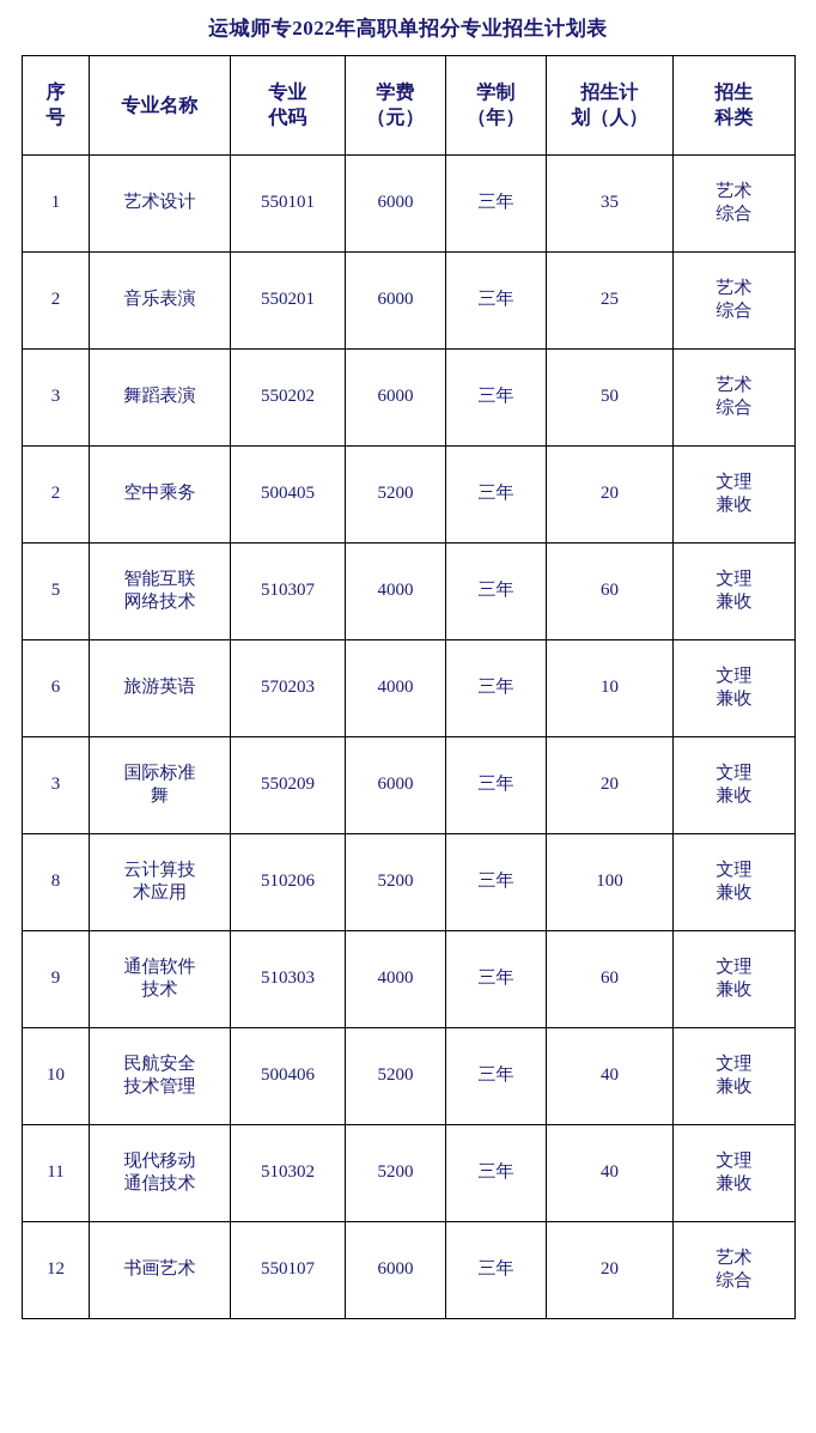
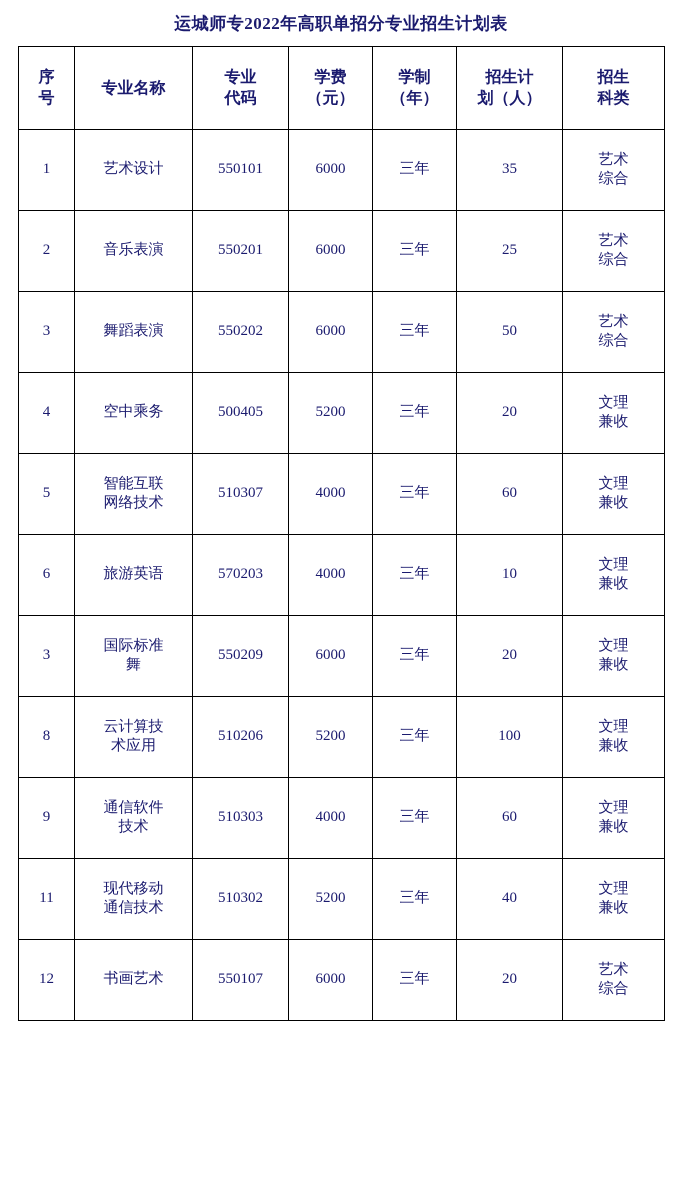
  运城师专2022年高职单招分专业招生计划表
  序 号	专业名称	专业 代码	学费 （元）	学制 （年）	招生计 划（人）	招生 科类
  1	艺术设计	550101	6000	三年	35	艺术 综合
  2	音乐表演	550201	6000	三年	25	艺术 综合
  3	舞蹈表演	550202	6000	三年	50	艺术 综合
- 2	空中乘务	500405	5200	三年	20	文理 兼收
+ 4	空中乘务	500405	5200	三年	20	文理 兼收
  5	智能互联 网络技术	510307	4000	三年	60	文理 兼收
  6	旅游英语	570203	4000	三年	10	文理 兼收
  3	国际标准 舞	550209	6000	三年	20	文理 兼收
  8	云计算技 术应用	510206	5200	三年	100	文理 兼收
  9	通信软件 技术	510303	4000	三年	60	文理 兼收
- 10	民航安全 技术管理	500406	5200	三年	40	文理 兼收
  11	现代移动 通信技术	510302	5200	三年	40	文理 兼收
  12	书画艺术	550107	6000	三年	20	艺术 综合
